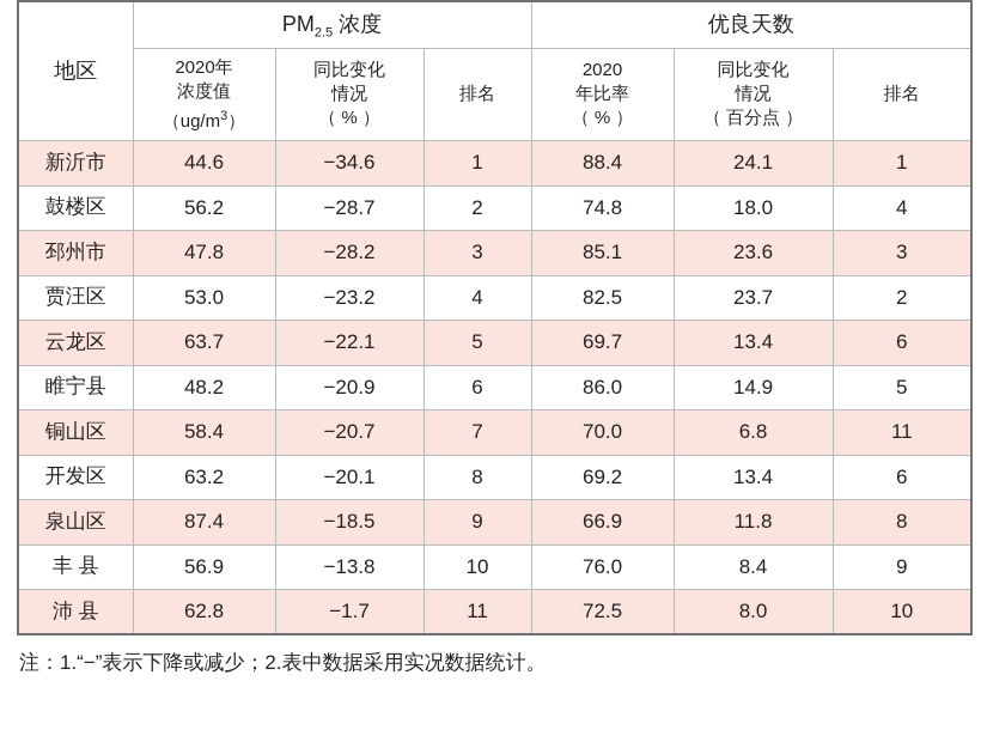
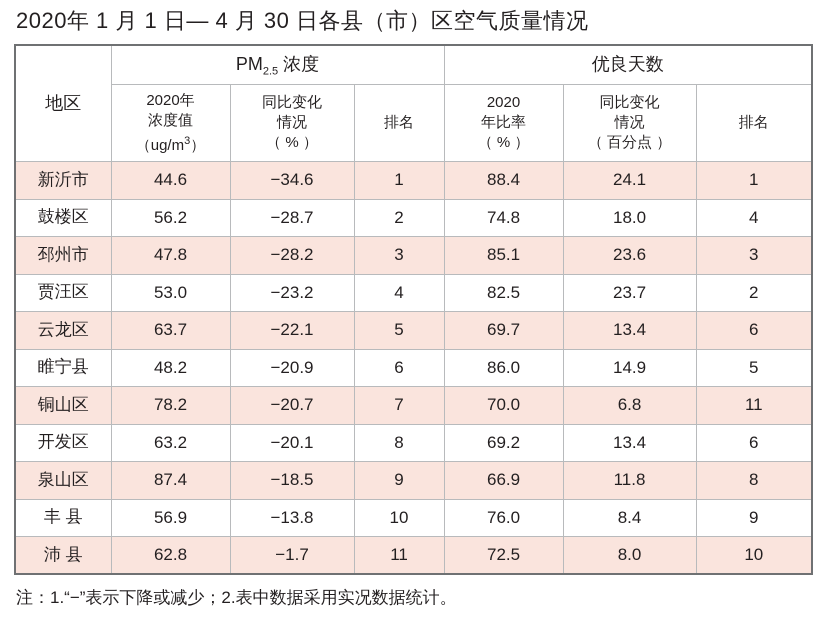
+ 2020年 1 月 1 日— 4 月 30 日各县（市）区空气质量情况
  地区	PM2.5 浓度	优良天数
  2020年 浓度值 （ug/m3）	同比变化 情况 （ % ）	排名	2020 年比率 （ % ）	同比变化 情况 （ 百分点 ）	排名
  新沂市	44.6	−34.6	1	88.4	24.1	1
  鼓楼区	56.2	−28.7	2	74.8	18.0	4
  邳州市	47.8	−28.2	3	85.1	23.6	3
  贾汪区	53.0	−23.2	4	82.5	23.7	2
  云龙区	63.7	−22.1	5	69.7	13.4	6
  睢宁县	48.2	−20.9	6	86.0	14.9	5
- 铜山区	58.4	−20.7	7	70.0	6.8	11
+ 铜山区	78.2	−20.7	7	70.0	6.8	11
  开发区	63.2	−20.1	8	69.2	13.4	6
  泉山区	87.4	−18.5	9	66.9	11.8	8
  丰 县	56.9	−13.8	10	76.0	8.4	9
  沛 县	62.8	−1.7	11	72.5	8.0	10
  注：1.“−”表示下降或减少；2.表中数据采用实况数据统计。
